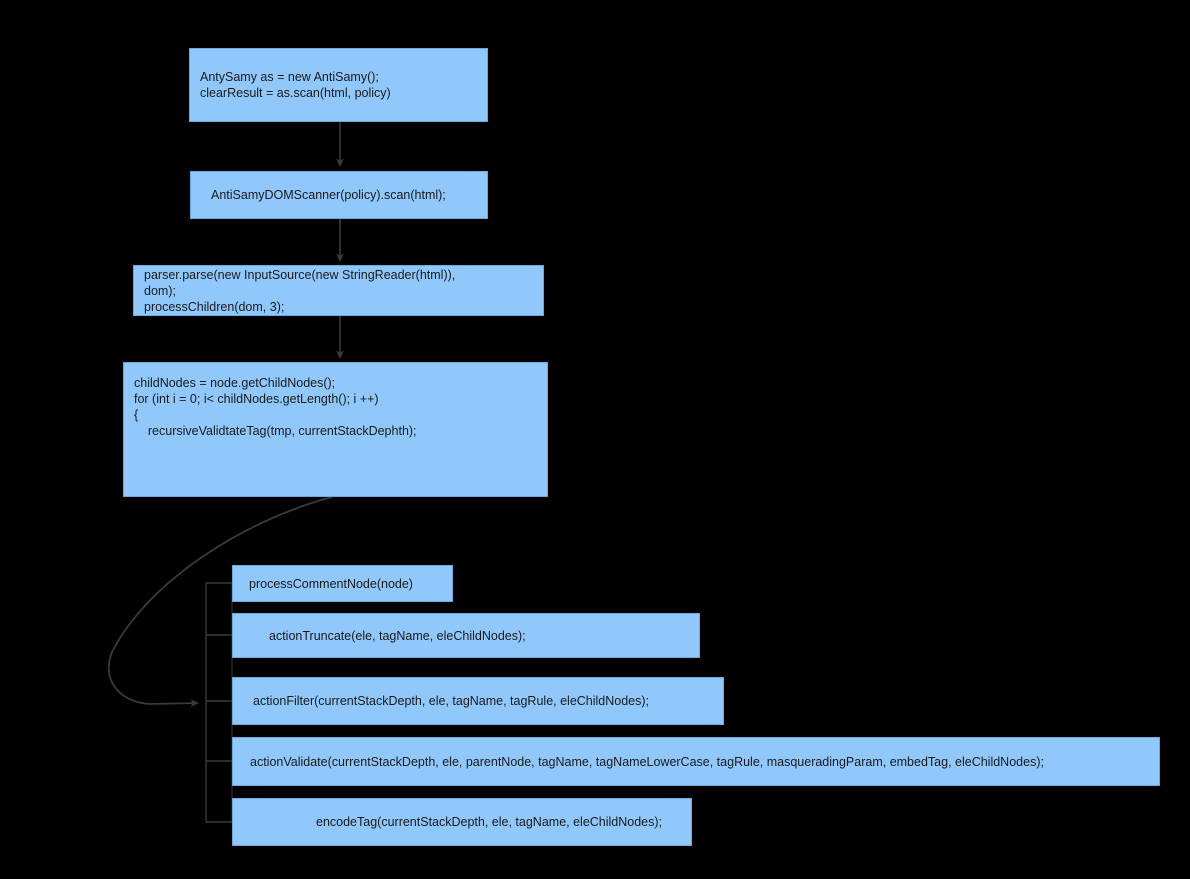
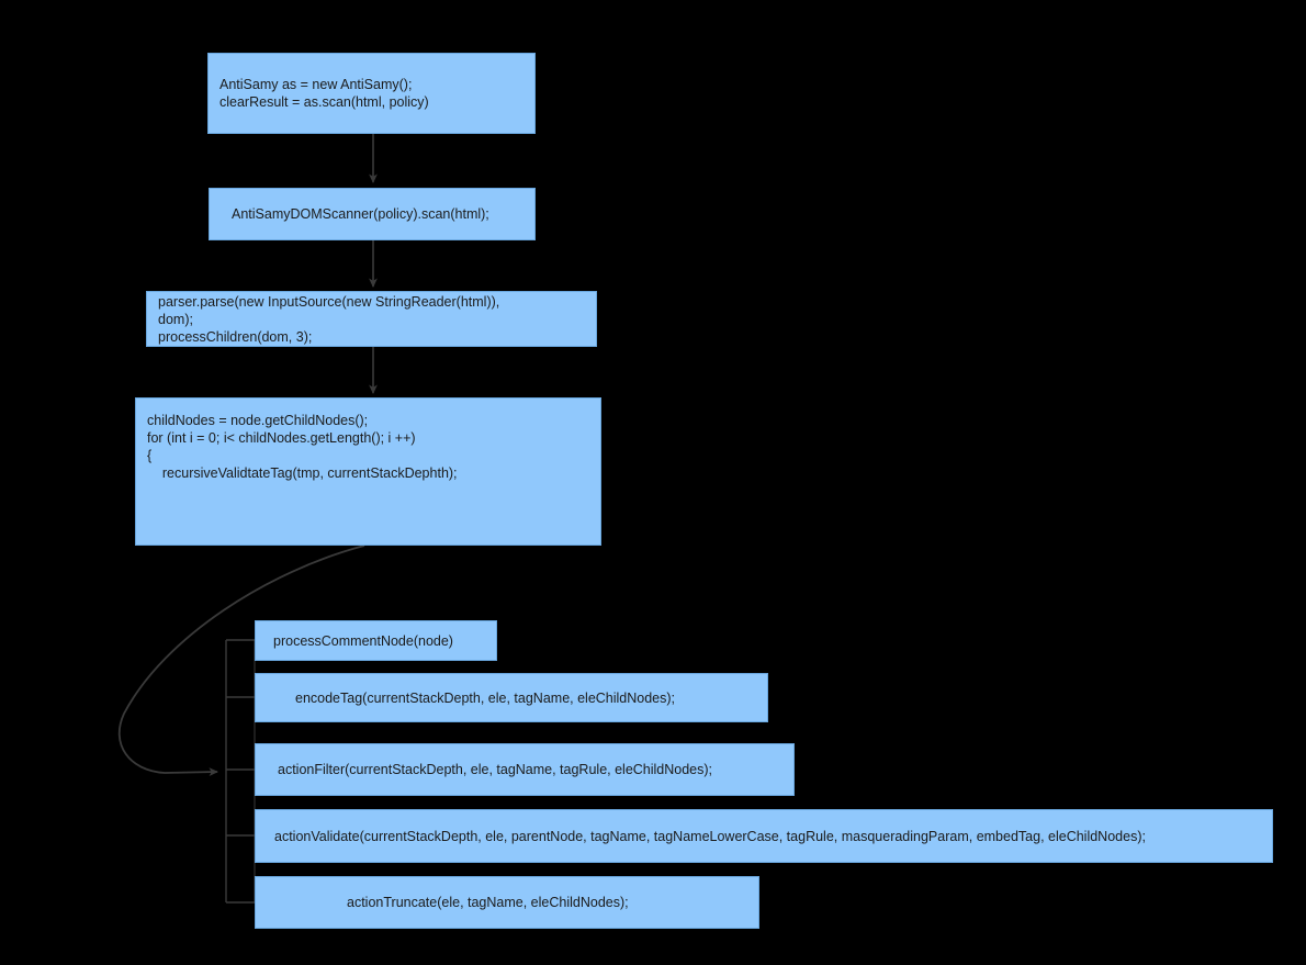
- AntySamy as = new AntiSamy();
+ AntiSamy as = new AntiSamy();
  clearResult = as.scan(html, policy)
  AntiSamyDOMScanner(policy).scan(html);
  parser.parse(new InputSource(new StringReader(html)),
  dom);
  processChildren(dom, 3);
  childNodes = node.getChildNodes();
  for (int i = 0; i< childNodes.getLength(); i ++)
  {
  recursiveValidtateTag(tmp, currentStackDephth);
  processCommentNode(node)
- actionTruncate(ele, tagName, eleChildNodes);
+ encodeTag(currentStackDepth, ele, tagName, eleChildNodes);
  actionFilter(currentStackDepth, ele, tagName, tagRule, eleChildNodes);
  actionValidate(currentStackDepth, ele, parentNode, tagName, tagNameLowerCase, tagRule, masqueradingParam, embedTag, eleChildNodes);
- encodeTag(currentStackDepth, ele, tagName, eleChildNodes);
+ actionTruncate(ele, tagName, eleChildNodes);
